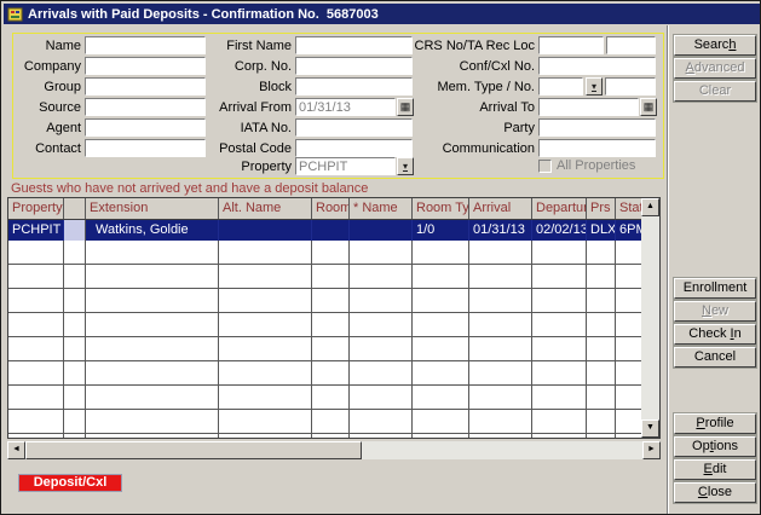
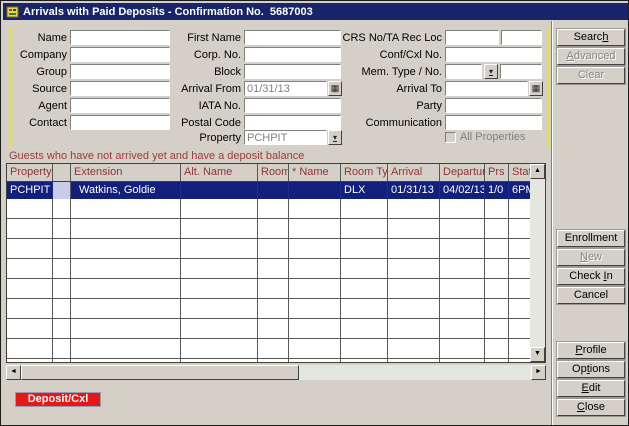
  Arrivals with Paid Deposits - Confirmation No. 5687003
  Name
  Company
  Group
  Source
  Agent
  Contact
  First Name
  Corp. No.
  Block
  Arrival From
  01/31/13
  ▦
  IATA No.
  Postal Code
  Property
  PCHPIT
  ▾
  CRS No/TA Rec Loc
  Conf/Cxl No.
  Mem. Type / No.
  ▾
  Arrival To
  ▦
  Party
  Communication
  All Properties
  Search
  Advanced
  Clear
  Enrollment
  New
  Check In
  Cancel
  Profile
  Options
  Edit
  Close
  Guests who have not arrived yet and have a deposit balance
  Property
  Extension
  Alt. Name
  Room
  * Name
  Room Ty
  Arrival
  Departur
  Prs
  PCHPIT
  Watkins, Goldie
- 1/0
+ DLX
  01/31/13
- 02/02/13
+ 04/02/13
- DLX
+ 1/0
  Deposit/Cxl
